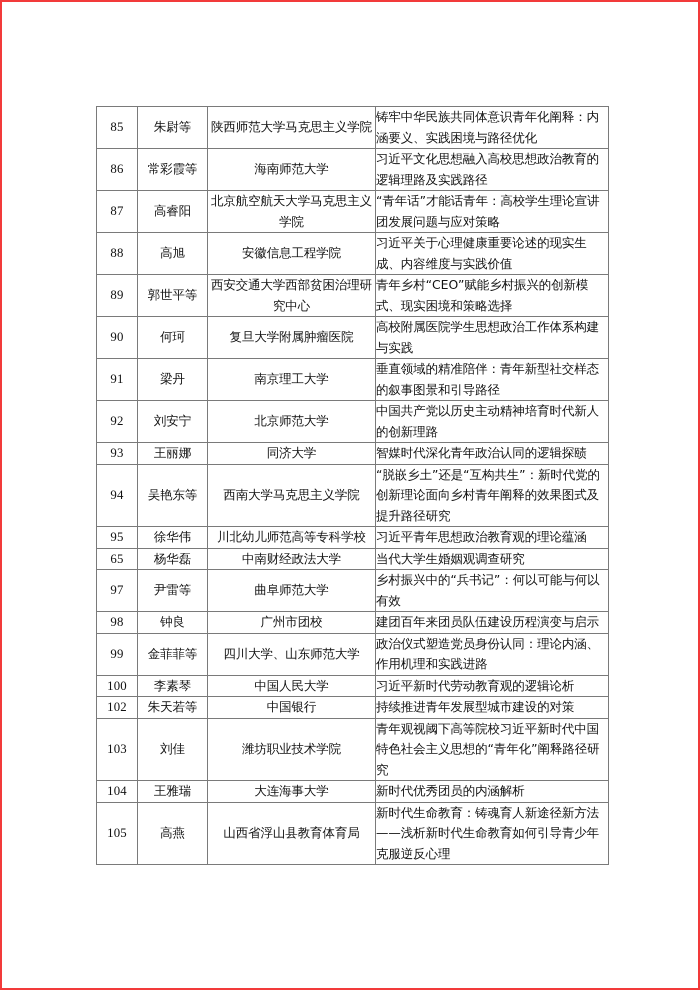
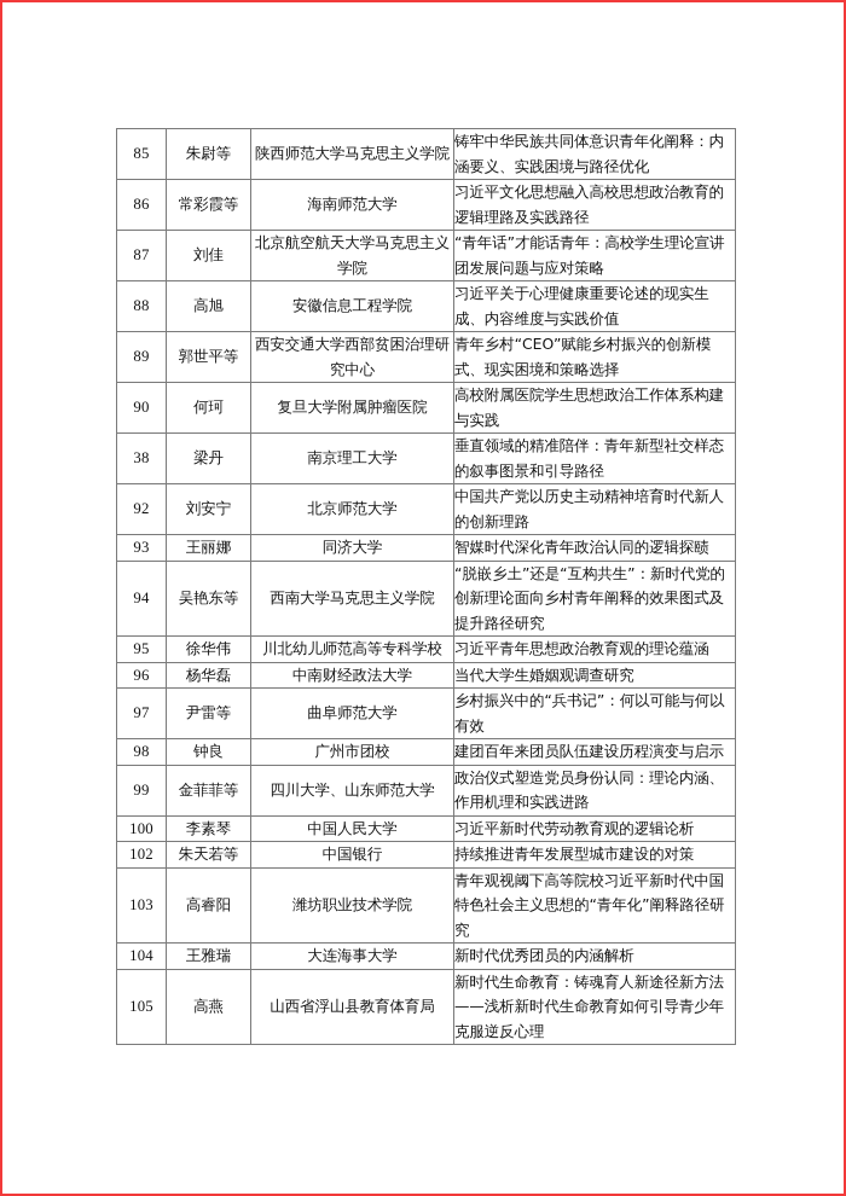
  85	朱尉等	陕西师范大学马克思主义学院	铸牢中华民族共同体意识青年化阐释：内涵要义、实践困境与路径优化
  86	常彩霞等	海南师范大学	习近平文化思想融入高校思想政治教育的逻辑理路及实践路径
- 87	高睿阳	北京航空航天大学马克思主义学院	“青年话”才能话青年：高校学生理论宣讲团发展问题与应对策略
+ 87	刘佳	北京航空航天大学马克思主义学院	“青年话”才能话青年：高校学生理论宣讲团发展问题与应对策略
  88	高旭	安徽信息工程学院	习近平关于心理健康重要论述的现实生成、内容维度与实践价值
  89	郭世平等	西安交通大学西部贫困治理研究中心	青年乡村“CEO”赋能乡村振兴的创新模式、现实困境和策略选择
  90	何珂	复旦大学附属肿瘤医院	高校附属医院学生思想政治工作体系构建与实践
- 91	梁丹	南京理工大学	垂直领域的精准陪伴：青年新型社交样态的叙事图景和引导路径
+ 38	梁丹	南京理工大学	垂直领域的精准陪伴：青年新型社交样态的叙事图景和引导路径
  92	刘安宁	北京师范大学	中国共产党以历史主动精神培育时代新人的创新理路
  93	王丽娜	同济大学	智媒时代深化青年政治认同的逻辑探赜
  94	吴艳东等	西南大学马克思主义学院	“脱嵌乡土”还是“互构共生”：新时代党的创新理论面向乡村青年阐释的效果图式及提升路径研究
  95	徐华伟	川北幼儿师范高等专科学校	习近平青年思想政治教育观的理论蕴涵
- 65	杨华磊	中南财经政法大学	当代大学生婚姻观调查研究
+ 96	杨华磊	中南财经政法大学	当代大学生婚姻观调查研究
  97	尹雷等	曲阜师范大学	乡村振兴中的“兵书记”：何以可能与何以有效
  98	钟良	广州市团校	建团百年来团员队伍建设历程演变与启示
  99	金菲菲等	四川大学、山东师范大学	政治仪式塑造党员身份认同：理论内涵、作用机理和实践进路
  100	李素琴	中国人民大学	习近平新时代劳动教育观的逻辑论析
  102	朱天若等	中国银行	持续推进青年发展型城市建设的对策
- 103	刘佳	潍坊职业技术学院	青年观视阈下高等院校习近平新时代中国特色社会主义思想的“青年化”阐释路径研究
+ 103	高睿阳	潍坊职业技术学院	青年观视阈下高等院校习近平新时代中国特色社会主义思想的“青年化”阐释路径研究
  104	王雅瑞	大连海事大学	新时代优秀团员的内涵解析
  105	高燕	山西省浮山县教育体育局	新时代生命教育：铸魂育人新途径新方法——浅析新时代生命教育如何引导青少年克服逆反心理
